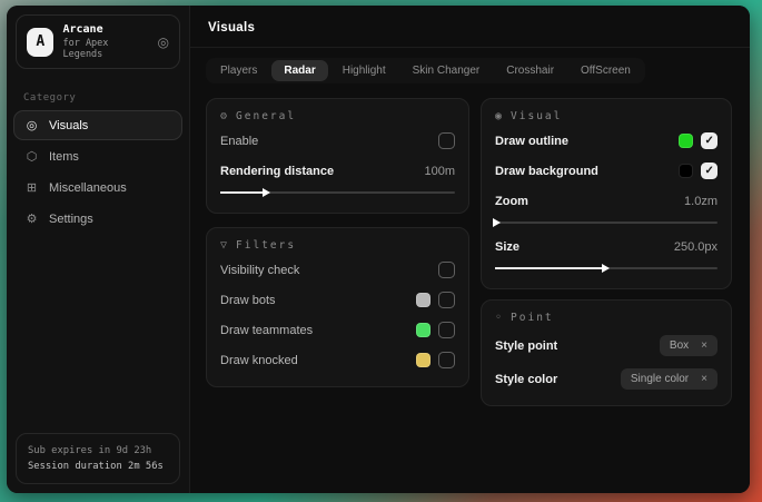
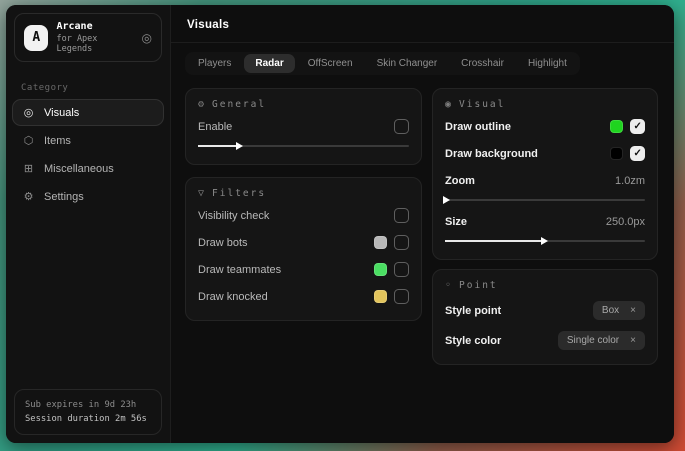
  A
  Arcane
  for Apex Legends
  ◎
  Category
  ◎
  Visuals
  ⬡
  Items
  ⊞
  Miscellaneous
  ⚙
  Settings
  Sub expires in 9d 23h
  Session duration 2m 56s
  Visuals
  Players
  Radar
- Highlight
+ OffScreen
  Skin Changer
  Crosshair
- OffScreen
+ Highlight
  ⚙
  General
  Enable
- Rendering distance
- 100m
  ▽
  Filters
  Visibility check
  Draw bots
  Draw teammates
  Draw knocked
  ◉
  Visual
  Draw outline
  Draw background
  Zoom
  1.0zm
  Size
  250.0px
  ◦
  Point
  Style point
  Box
  ×
  Style color
  Single color
  ×
